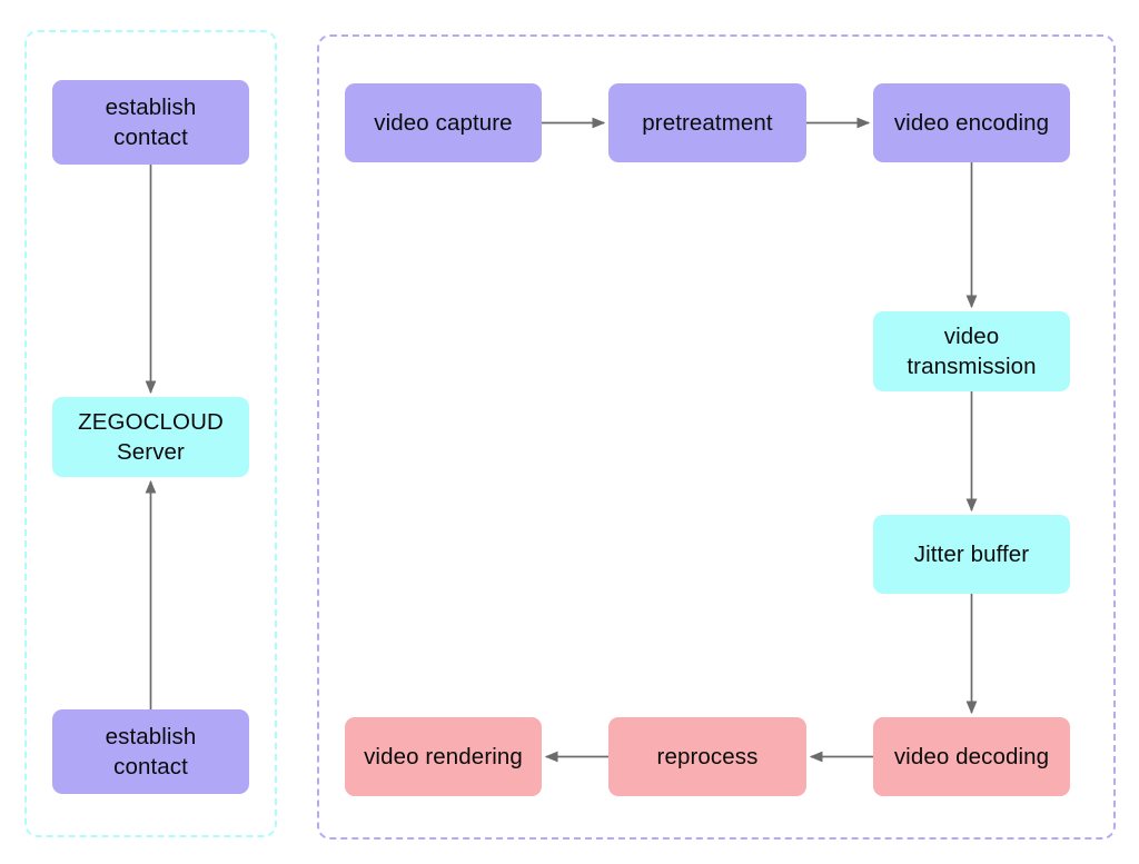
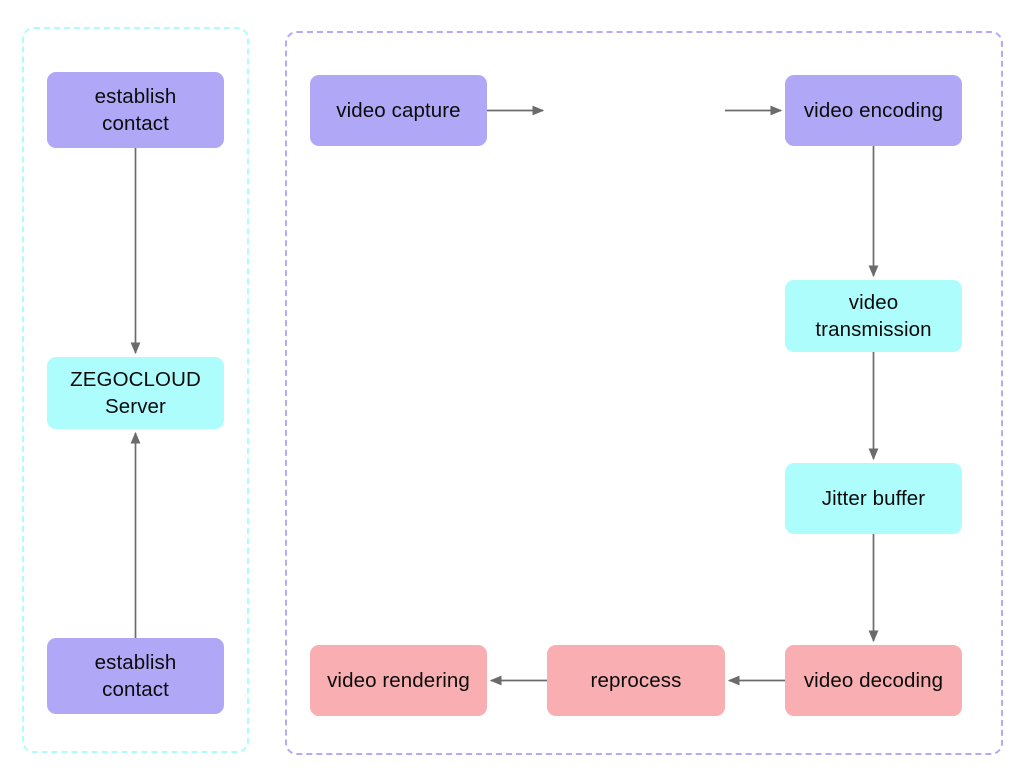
  establish
  contact
  ZEGOCLOUD
  Server
  establish
  contact
  video capture
- pretreatment
  video encoding
  video
  transmission
  Jitter buffer
  video decoding
  reprocess
  video rendering
